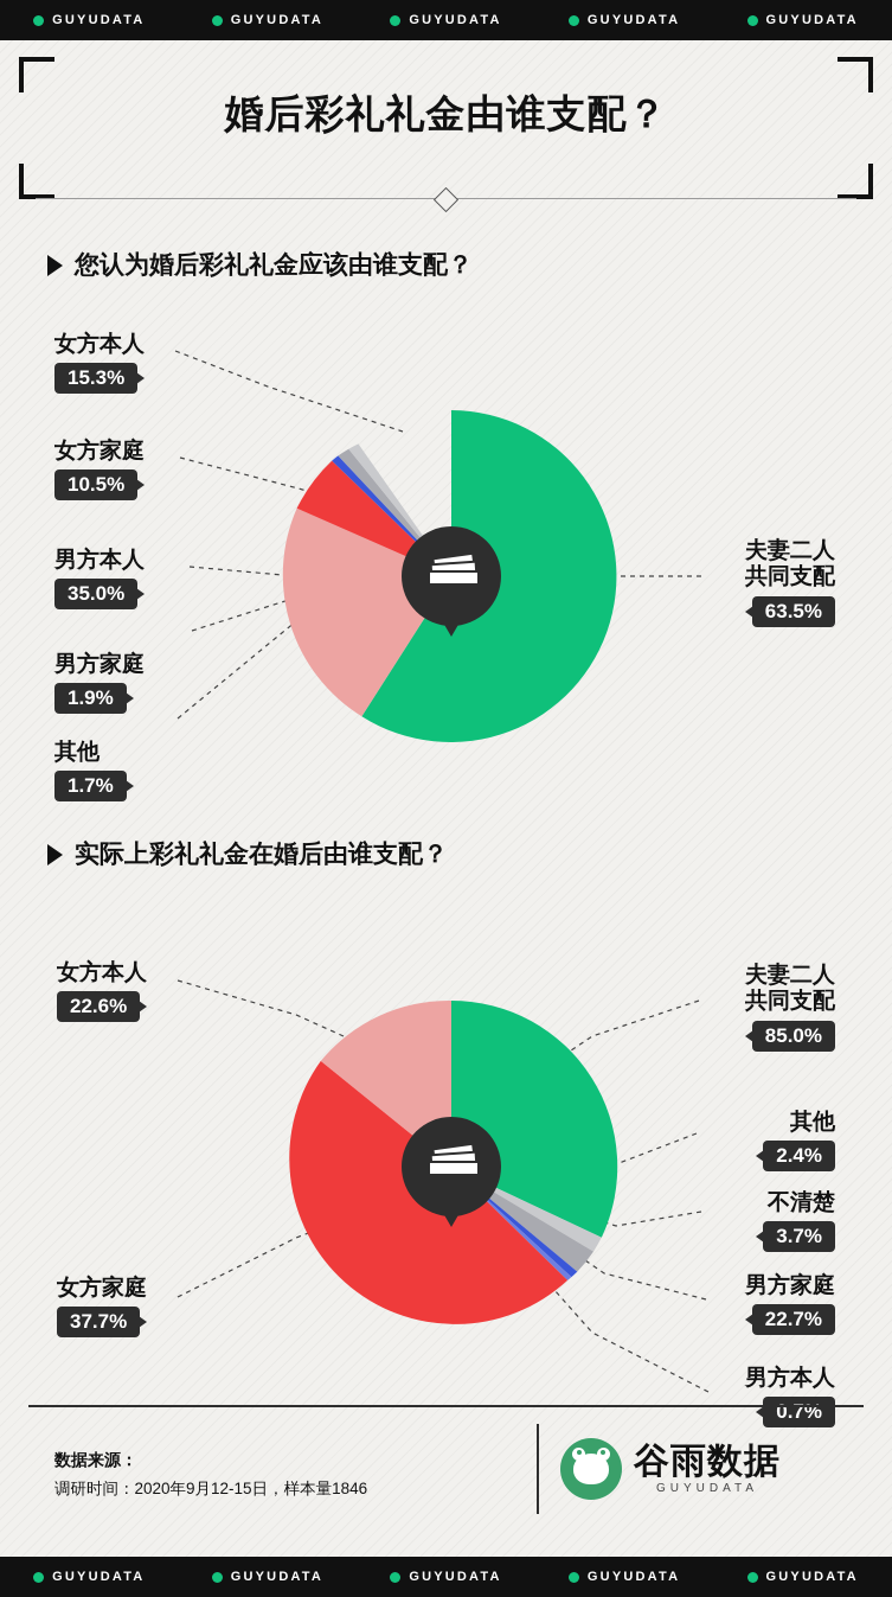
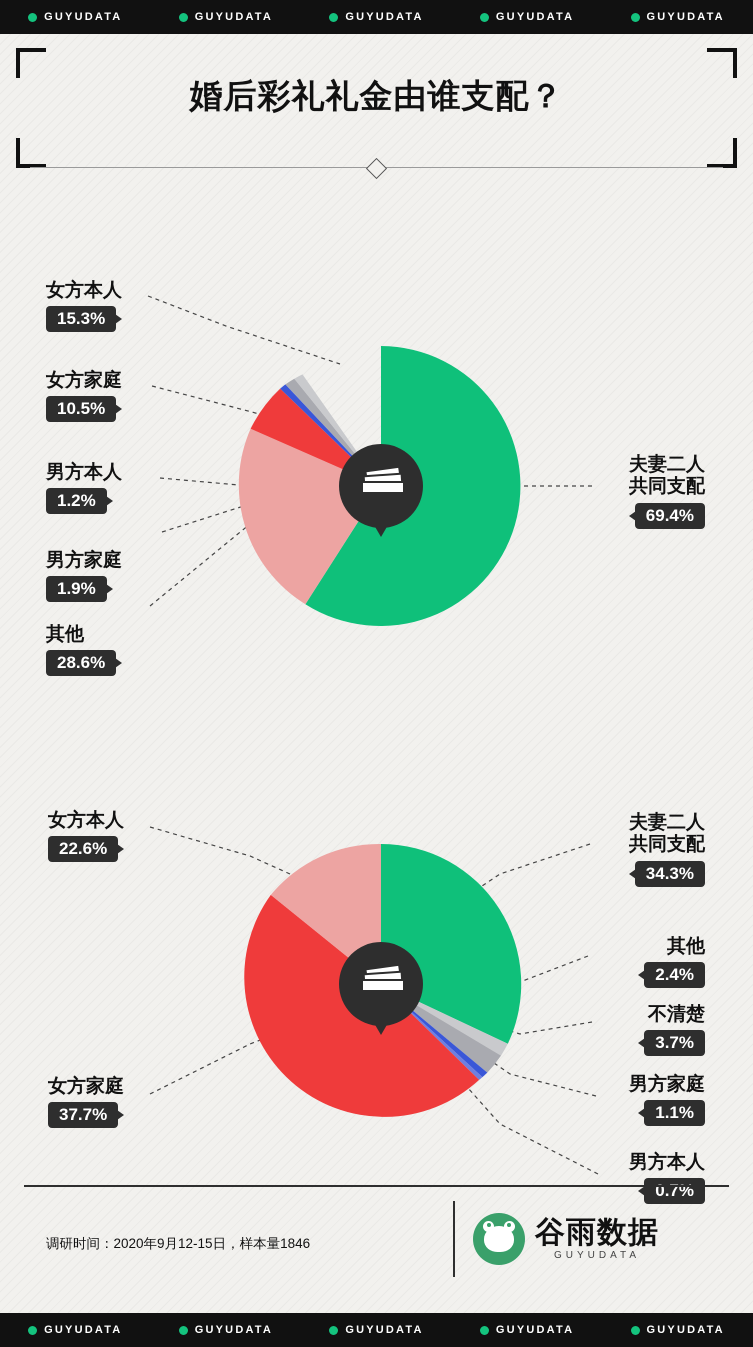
  GUYUDATA
  GUYUDATA
  GUYUDATA
  GUYUDATA
  GUYUDATA
  婚后彩礼礼金由谁支配？
- 您认为婚后彩礼礼金应该由谁支配？
  女方本人
  15.3%
  女方家庭
  10.5%
  男方本人
- 35.0%
+ 1.2%
  男方家庭
  1.9%
  其他
- 1.7%
+ 28.6%
  夫妻二人
  共同支配
- 63.5%
+ 69.4%
- 实际上彩礼礼金在婚后由谁支配？
  女方本人
  22.6%
  女方家庭
  37.7%
  夫妻二人
  共同支配
- 85.0%
+ 34.3%
  其他
  2.4%
  不清楚
  3.7%
  男方家庭
- 22.7%
+ 1.1%
  男方本人
  0.7%
- 数据来源：
  调研时间：2020年9月12-15日，样本量1846
  谷雨数据
  GUYUDATA
  GUYUDATA
  GUYUDATA
  GUYUDATA
  GUYUDATA
  GUYUDATA
